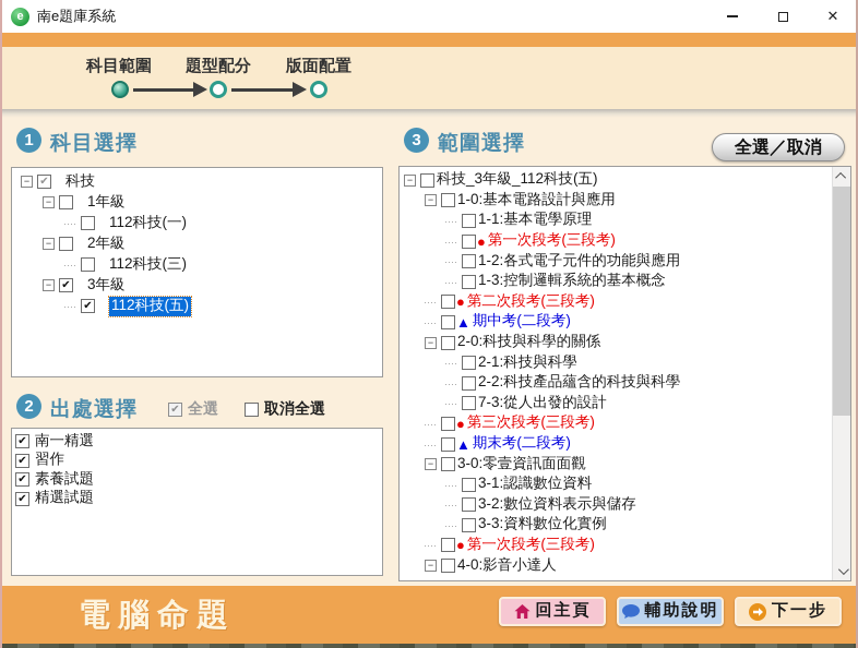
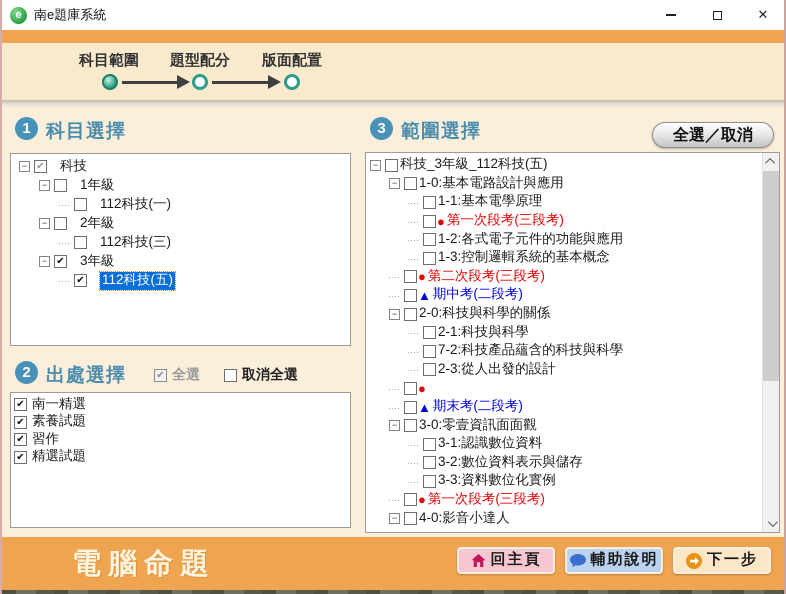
  e
  南e題庫系統
  ✕
  科目範圍
  題型配分
  版面配置
  1
  科目選擇
  −
  ✔
  科技
  −
  1年級
  112科技(一)
  −
  2年級
  112科技(三)
  −
  ✔
  3年級
  ✔
  112科技(五)
  2
  出處選擇
  ✔
  全選
  取消全選
  ✔
  南一精選
  ✔
- 習作
+ 素養試題
  ✔
- 素養試題
+ 習作
  ✔
  精選試題
  3
  範圍選擇
  全選／取消
  −
  科技_3年級_112科技(五)
  −
  1-0:基本電路設計與應用
  1-1:基本電學原理
  ●
  第一次段考(三段考)
  1-2:各式電子元件的功能與應用
  1-3:控制邏輯系統的基本概念
  ●
  第二次段考(三段考)
  ▲
  期中考(二段考)
  −
  2-0:科技與科學的關係
  2-1:科技與科學
- 2-2:科技產品蘊含的科技與科學
+ 7-2:科技產品蘊含的科技與科學
- 7-3:從人出發的設計
+ 2-3:從人出發的設計
  ●
- 第三次段考(三段考)
  ▲
  期末考(二段考)
  −
  3-0:零壹資訊面面觀
  3-1:認識數位資料
  3-2:數位資料表示與儲存
  3-3:資料數位化實例
  ●
  第一次段考(三段考)
  −
  4-0:影音小達人
  電腦命題
  回主頁
  輔助說明
  下一步
